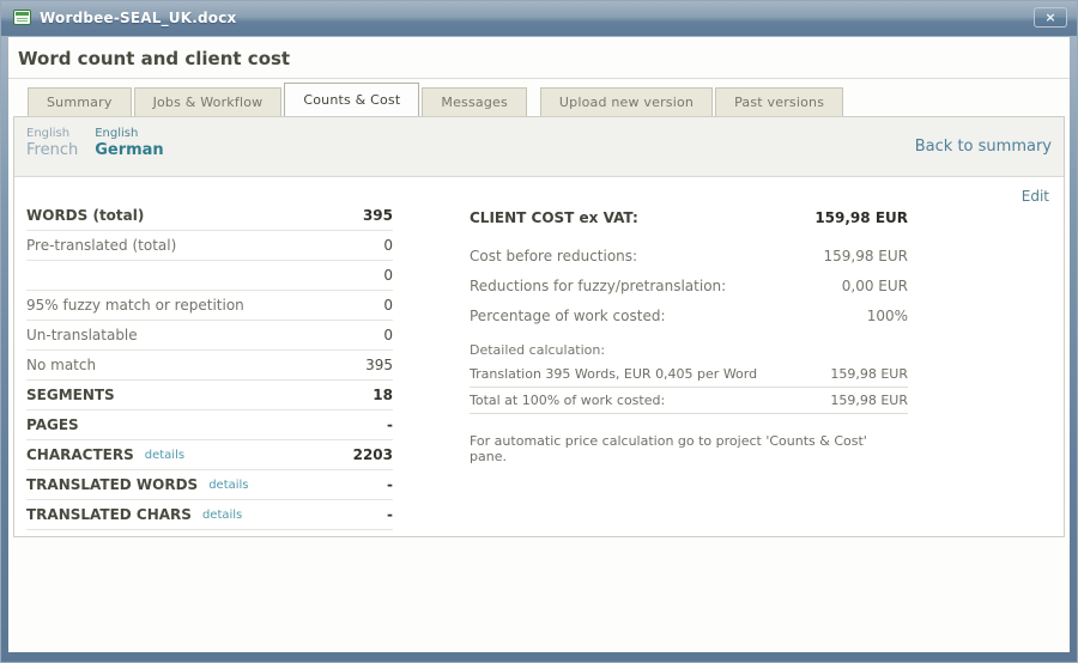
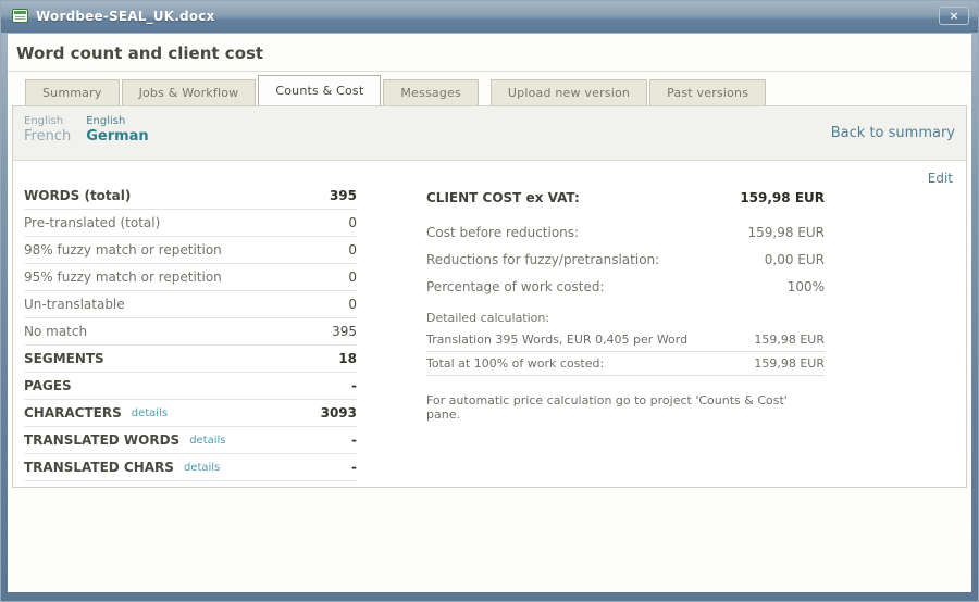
  Wordbee-SEAL_UK.docx
  ×
  Word count and client cost
  Summary
  Jobs & Workflow
  Counts & Cost
  Messages
  Upload new version
  Past versions
  English
  French
  English
  German
  Back to summary
  Edit
  WORDS (total)
  395
  Pre-translated (total)
  0
+ 98% fuzzy match or repetition
  0
  95% fuzzy match or repetition
  0
  Un-translatable
  0
  No match
  395
  SEGMENTS
  18
  PAGES
  -
  CHARACTERS
  details
- 2203
+ 3093
  TRANSLATED WORDS
  details
  -
  TRANSLATED CHARS
  details
  -
  CLIENT COST ex VAT:
  159,98 EUR
  Cost before reductions:
  159,98 EUR
  Reductions for fuzzy/pretranslation:
  0,00 EUR
  Percentage of work costed:
  100%
  Detailed calculation:
  Translation 395 Words, EUR 0,405 per Word
  159,98 EUR
  Total at 100% of work costed:
  159,98 EUR
  For automatic price calculation go to project 'Counts & Cost' pane.
